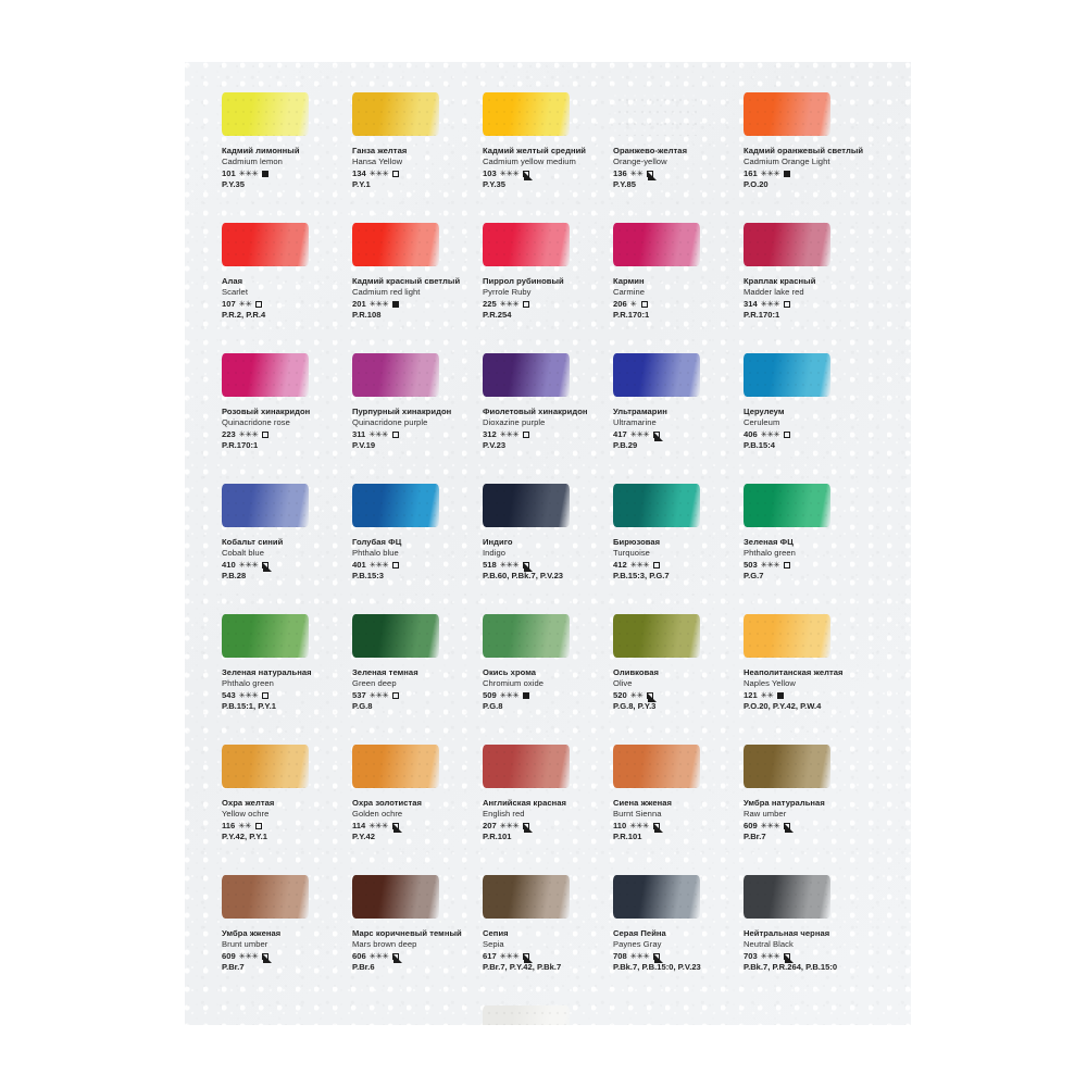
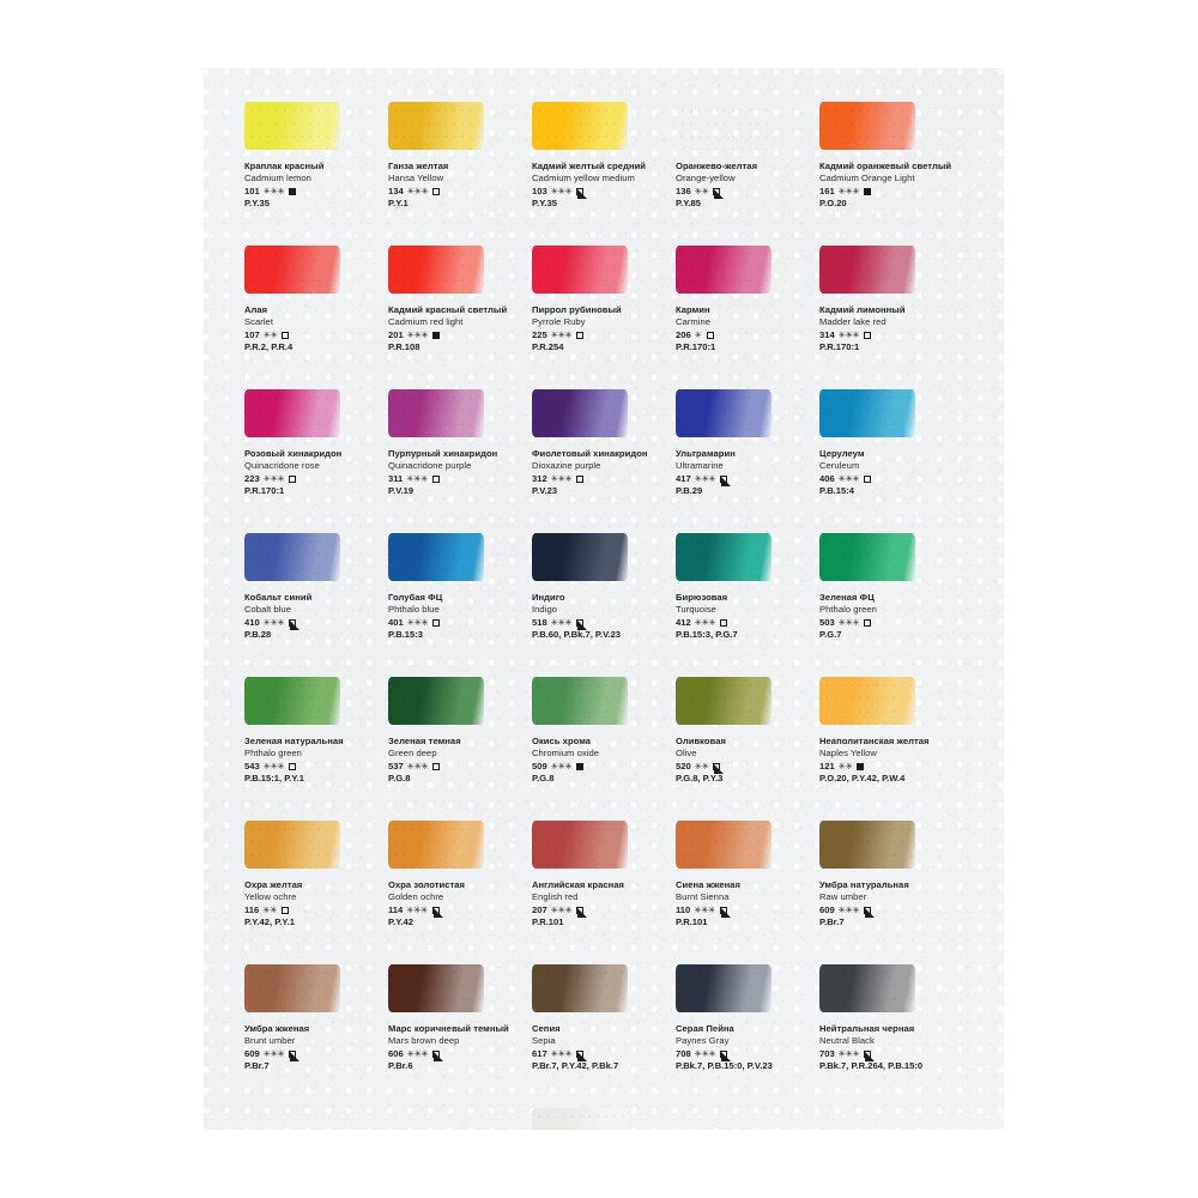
- Кадмий лимонный
+ Краплак красный
  Cadmium lemon
  101
  ✳✳✳
  P.Y.35
  Ганза желтая
  Hansa Yellow
  134
  ✳✳✳
  P.Y.1
  Кадмий желтый средний
  Cadmium yellow medium
  103
  ✳✳✳
  P.Y.35
  Оранжево-желтая
  Orange-yellow
  136
  ✳✳
  P.Y.85
  Кадмий оранжевый светлый
  Cadmium Orange Light
  161
  ✳✳✳
  P.O.20
  Алая
  Scarlet
  107
  ✳✳
  P.R.2, P.R.4
  Кадмий красный светлый
  Cadmium red light
  201
  ✳✳✳
  P.R.108
  Пиррол рубиновый
  Pyrrole Ruby
  225
  ✳✳✳
  P.R.254
  Кармин
  Carmine
  206
  ✳
  P.R.170:1
- Краплак красный
+ Кадмий лимонный
  Madder lake red
  314
  ✳✳✳
  P.R.170:1
  Розовый хинакридон
  Quinacridone rose
  223
  ✳✳✳
  P.R.170:1
  Пурпурный хинакридон
  Quinacridone purple
  311
  ✳✳✳
  P.V.19
  Фиолетовый хинакридон
  Dioxazine purple
  312
  ✳✳✳
  P.V.23
  Ультрамарин
  Ultramarine
  417
  ✳✳✳
  P.B.29
  Церулеум
  Ceruleum
  406
  ✳✳✳
  P.B.15:4
  Кобальт синий
  Cobalt blue
  410
  ✳✳✳
  P.B.28
  Голубая ФЦ
  Phthalo blue
  401
  ✳✳✳
  P.B.15:3
  Индиго
  Indigo
  518
  ✳✳✳
  P.B.60, P.Bk.7, P.V.23
  Бирюзовая
  Turquoise
  412
  ✳✳✳
  P.B.15:3, P.G.7
  Зеленая ФЦ
  Phthalo green
  503
  ✳✳✳
  P.G.7
  Зеленая натуральная
  Phthalo green
  543
  ✳✳✳
  P.B.15:1, P.Y.1
  Зеленая темная
  Green deep
  537
  ✳✳✳
  P.G.8
  Окись хрома
  Chromium oxide
  509
  ✳✳✳
  P.G.8
  Оливковая
  Olive
  520
  ✳✳
  P.G.8, P.Y.3
  Неаполитанская желтая
  Naples Yellow
  121
  ✳✳
  P.O.20, P.Y.42, P.W.4
  Охра желтая
  Yellow ochre
  116
  ✳✳
  P.Y.42, P.Y.1
  Охра золотистая
  Golden ochre
  114
  ✳✳✳
  P.Y.42
  Английская красная
  English red
  207
  ✳✳✳
  P.R.101
  Сиена жженая
  Burnt Sienna
  110
  ✳✳✳
  P.R.101
  Умбра натуральная
  Raw umber
  609
  ✳✳✳
  P.Br.7
  Умбра жженая
  Brunt umber
  609
  ✳✳✳
  P.Br.7
  Марс коричневый темный
  Mars brown deep
  606
  ✳✳✳
  P.Br.6
  Сепия
  Sepia
  617
  ✳✳✳
  P.Br.7, P.Y.42, P.Bk.7
  Серая Пейна
  Paynes Gray
  708
  ✳✳✳
  P.Bk.7, P.B.15:0, P.V.23
  Нейтральная черная
  Neutral Black
  703
  ✳✳✳
  P.Bk.7, P.R.264, P.B.15:0
